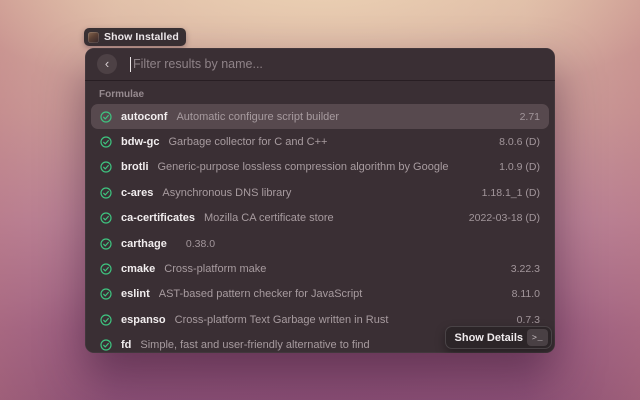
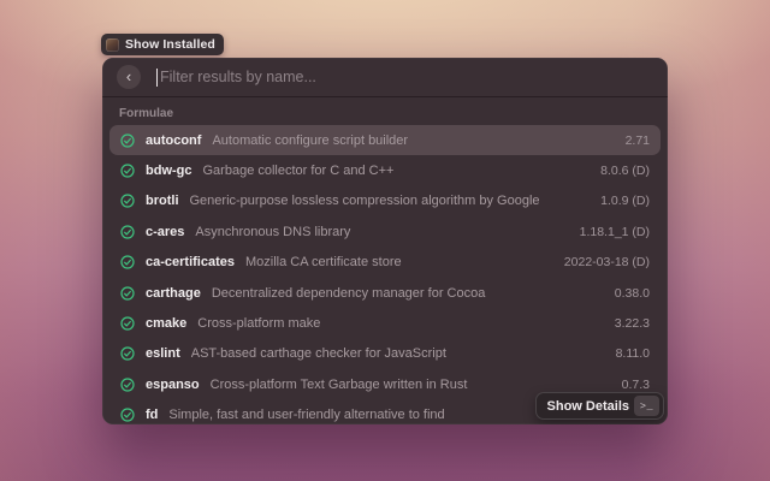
  Show Installed
  ‹
  Filter results by name...
  Formulae
  autoconf
  Automatic configure script builder
  2.71
  bdw-gc
  Garbage collector for C and C++
  8.0.6 (D)
  brotli
  Generic-purpose lossless compression algorithm by Google
  1.0.9 (D)
  c-ares
  Asynchronous DNS library
  1.18.1_1 (D)
  ca-certificates
  Mozilla CA certificate store
  2022-03-18 (D)
  carthage
+ Decentralized dependency manager for Cocoa
  0.38.0
  cmake
  Cross-platform make
  3.22.3
  eslint
- AST-based pattern checker for JavaScript
+ AST-based carthage checker for JavaScript
  8.11.0
  espanso
  Cross-platform Text Garbage written in Rust
  0.7.3
  fd
  Simple, fast and user-friendly alternative to find
  Show Details
  >_
